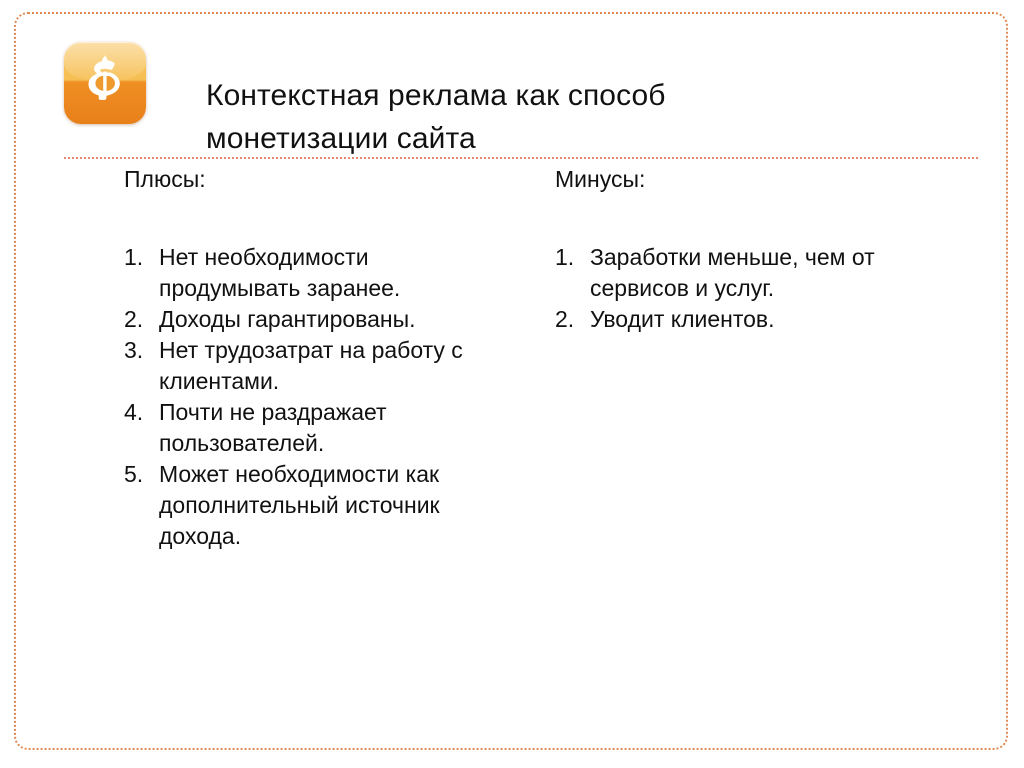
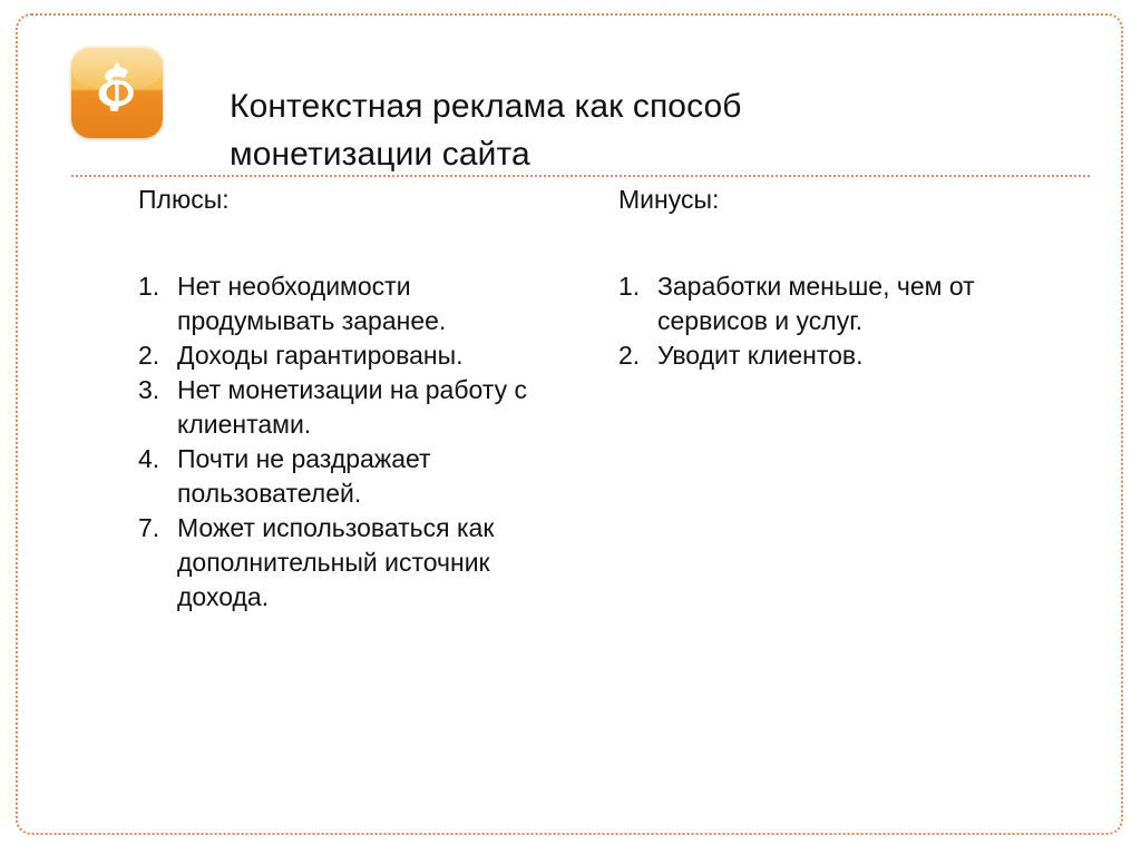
  Контекстная реклама как способ
  монетизации сайта
  Плюсы:
  1.
  Нет необходимости продумывать заранее.
  2.
  Доходы гарантированы.
  3.
- Нет трудозатрат на работу с клиентами.
+ Нет монетизации на работу с клиентами.
  4.
  Почти не раздражает пользователей.
- 5.
+ 7.
- Может необходимости как дополнительный источник дохода.
+ Может использоваться как дополнительный источник дохода.
  Минусы:
  1.
  Заработки меньше, чем от сервисов и услуг.
  2.
  Уводит клиентов.
